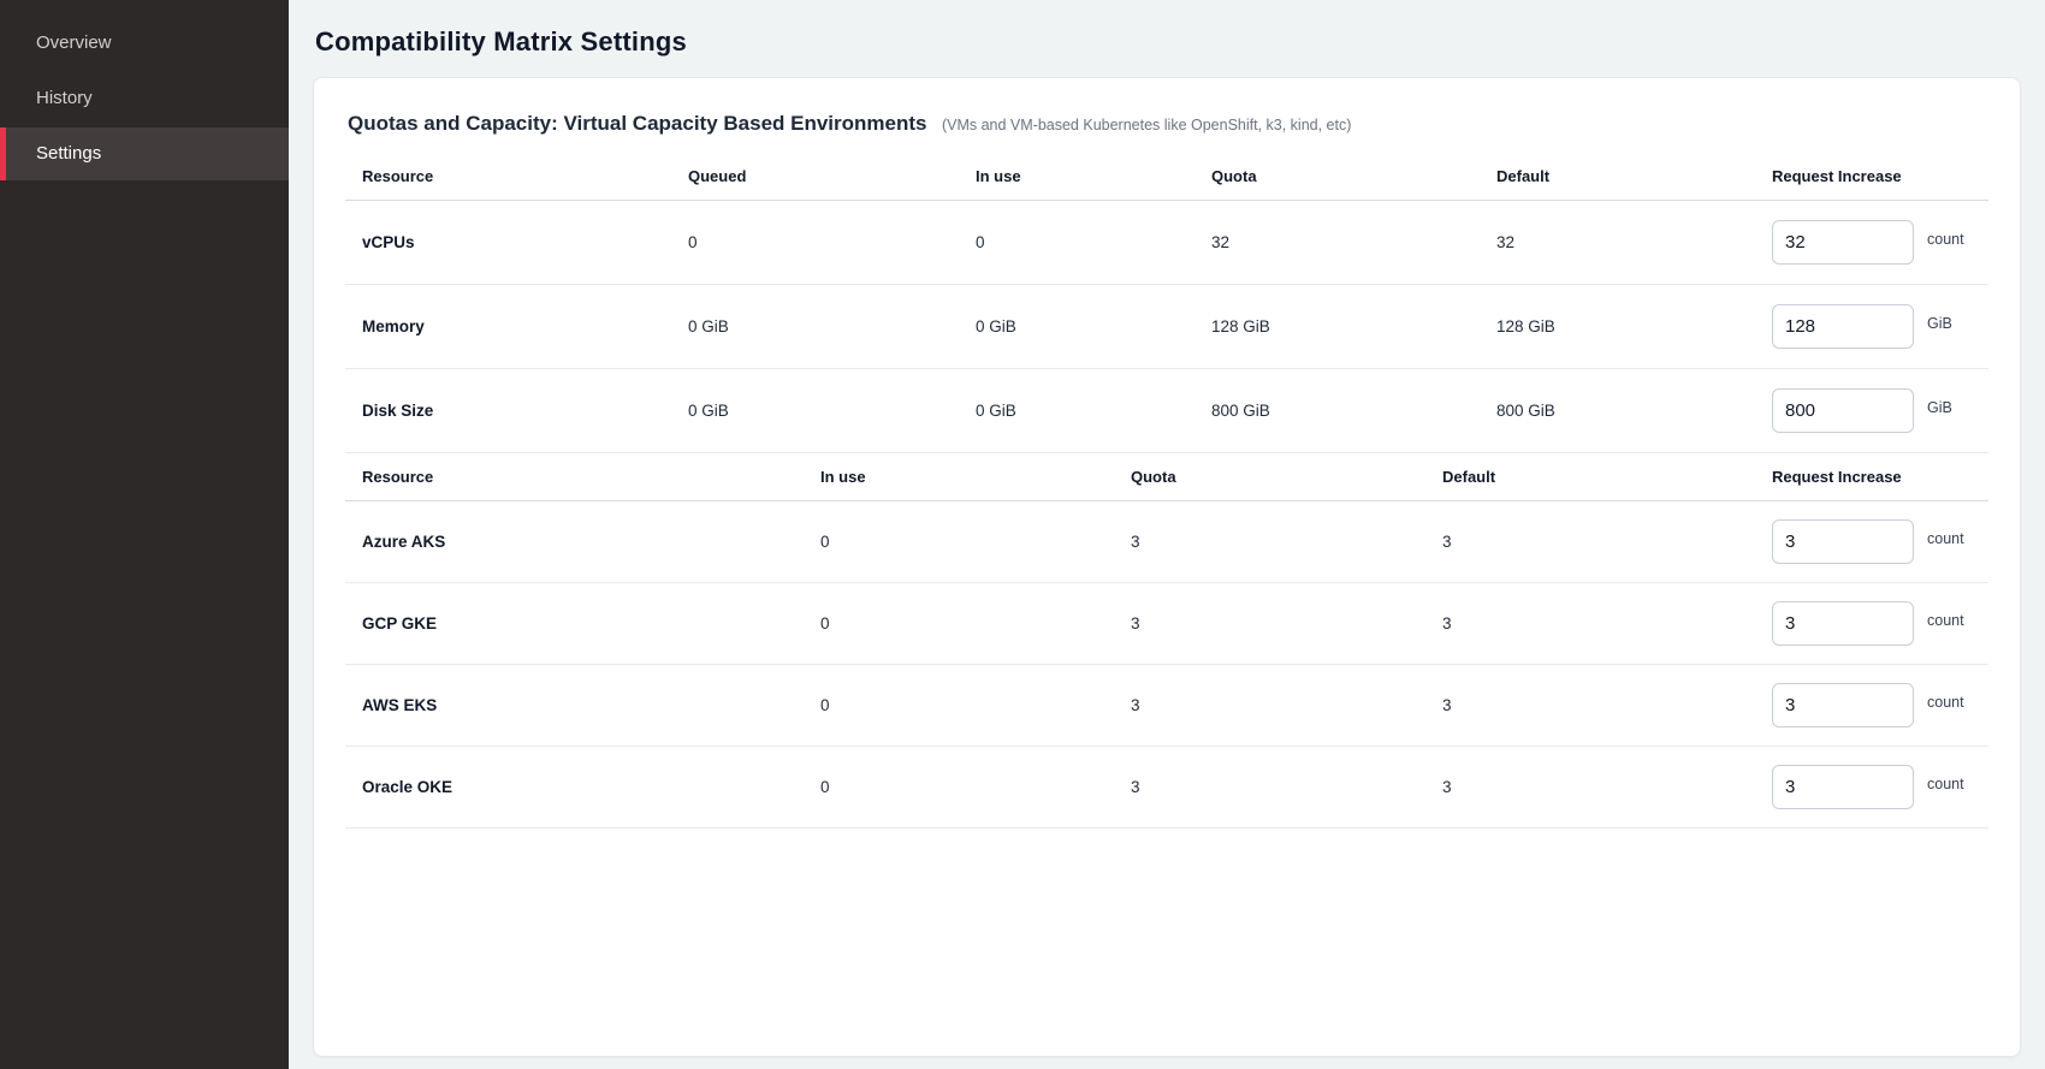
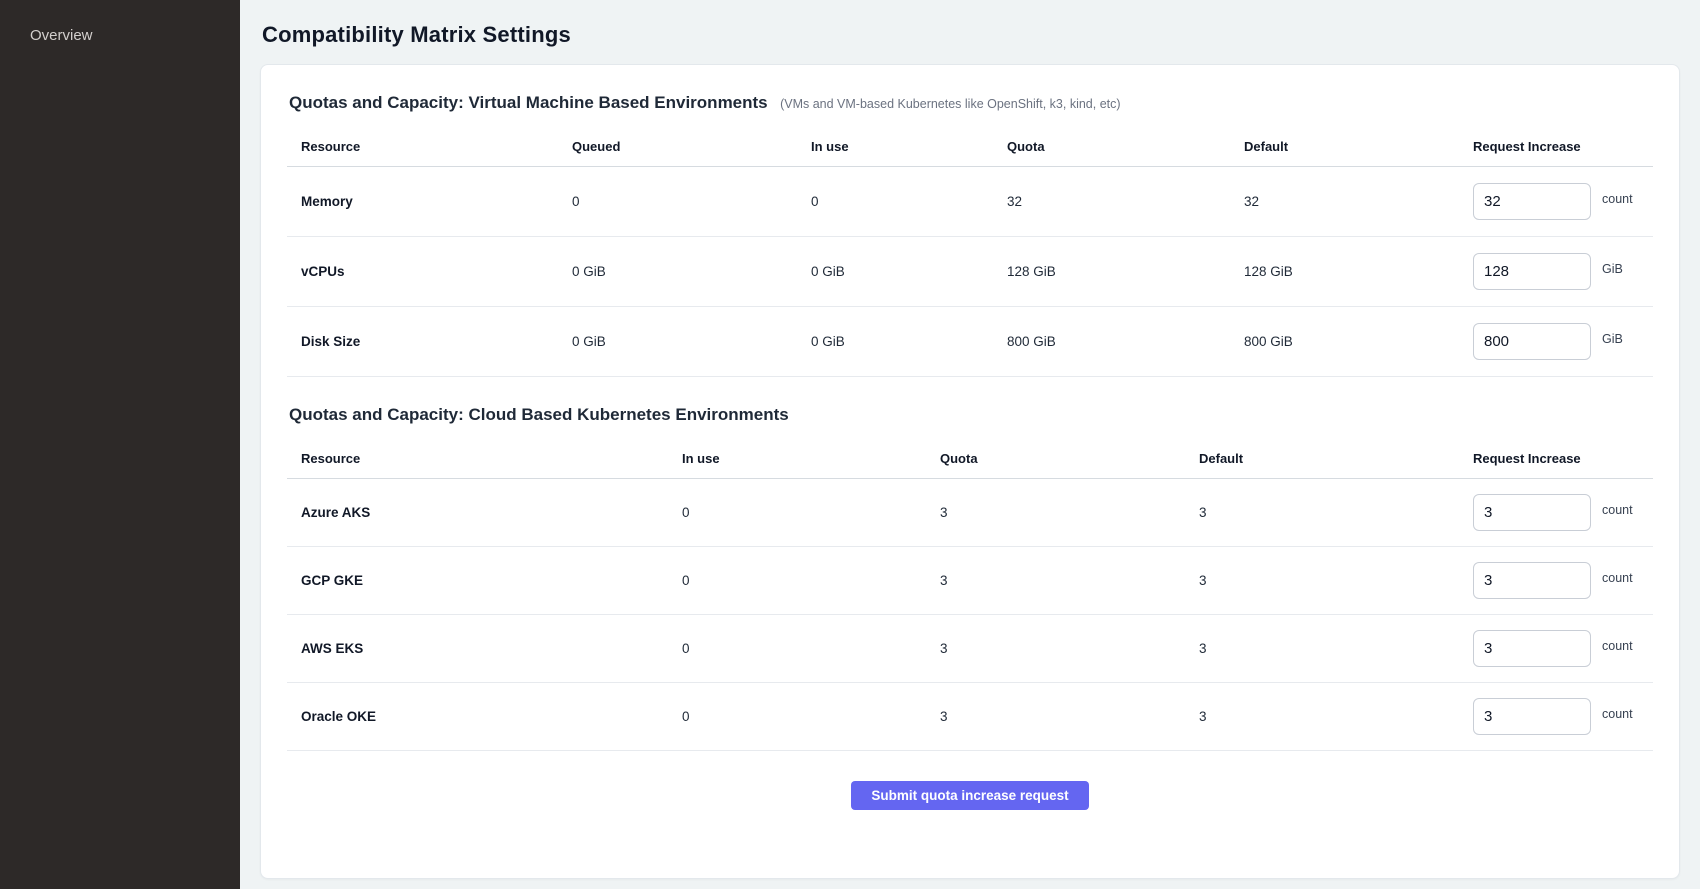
  Overview
- History
- Settings
  Compatibility Matrix Settings
- Quotas and Capacity: Virtual Capacity Based Environments (VMs and VM-based Kubernetes like OpenShift, k3, kind, etc)
+ Quotas and Capacity: Virtual Machine Based Environments (VMs and VM-based Kubernetes like OpenShift, k3, kind, etc)
  Resource
  Queued
  In use
  Quota
  Default
  Request Increase
- vCPUs
+ Memory
  0
  0
  32
  32
  32
  count
- Memory
+ vCPUs
  0 GiB
  0 GiB
  128 GiB
  128 GiB
  128
  GiB
  Disk Size
  0 GiB
  0 GiB
  800 GiB
  800 GiB
  800
  GiB
+ Quotas and Capacity: Cloud Based Kubernetes Environments
  Resource
  In use
  Quota
  Default
  Request Increase
  Azure AKS
  0
  3
  3
  3
  count
  GCP GKE
  0
  3
  3
  3
  count
  AWS EKS
  0
  3
  3
  3
  count
  Oracle OKE
  0
  3
  3
  3
  count
+ Submit quota increase request
